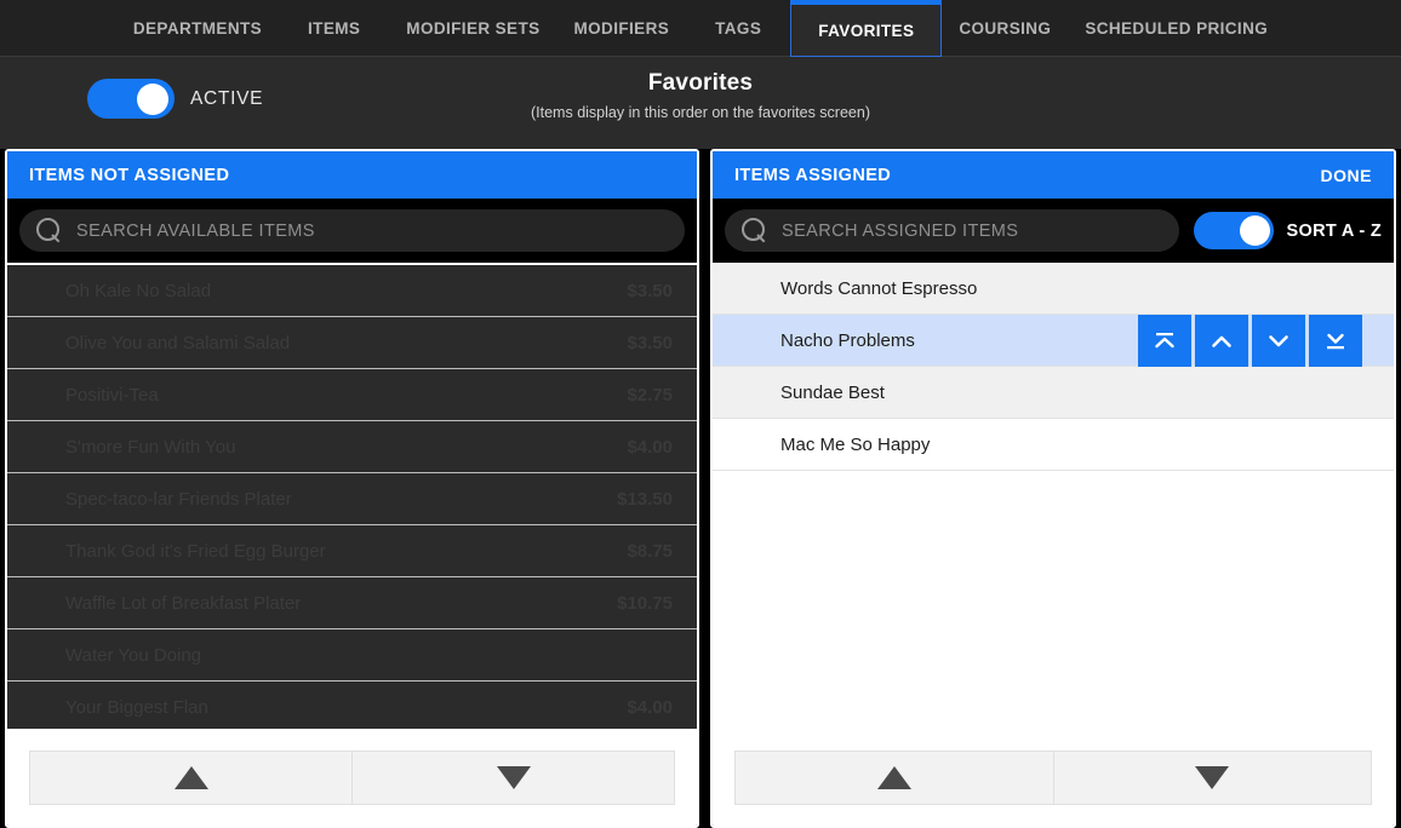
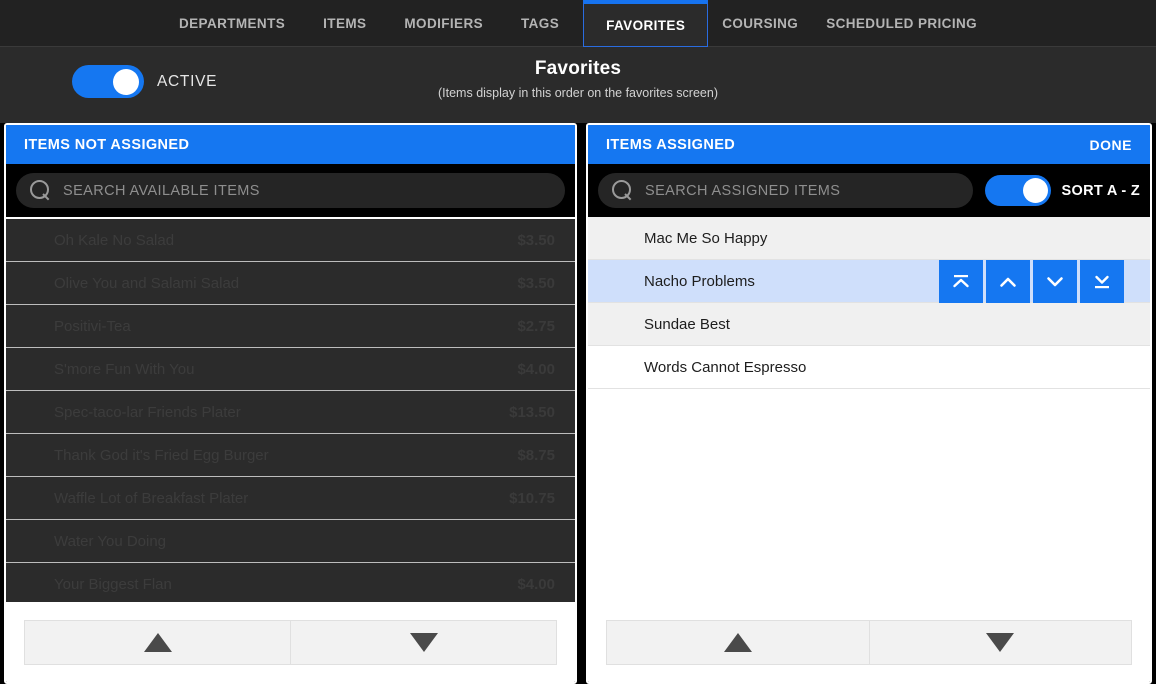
  DEPARTMENTS
  ITEMS
- MODIFIER SETS
  MODIFIERS
  TAGS
  FAVORITES
  COURSING
  SCHEDULED PRICING
  ACTIVE
  Favorites
  (Items display in this order on the favorites screen)
  ITEMS NOT ASSIGNED
  SEARCH AVAILABLE ITEMS
  ITEMS ASSIGNED
  DONE
  SEARCH ASSIGNED ITEMS
  SORT A - Z
- Words Cannot Espresso
+ Mac Me So Happy
  Nacho Problems
  Sundae Best
- Mac Me So Happy
+ Words Cannot Espresso
